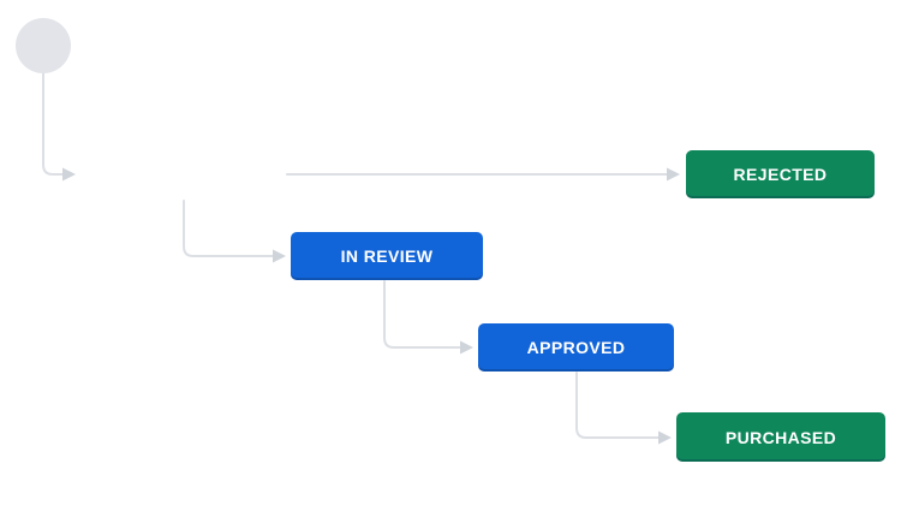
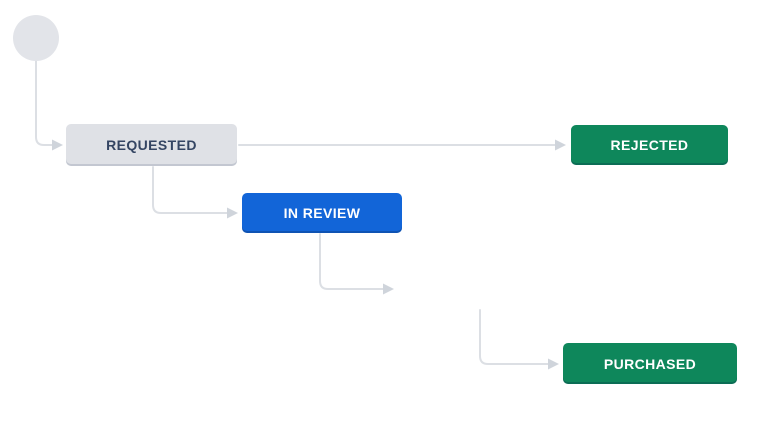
+ REQUESTED
  REJECTED
  IN REVIEW
- APPROVED
  PURCHASED
